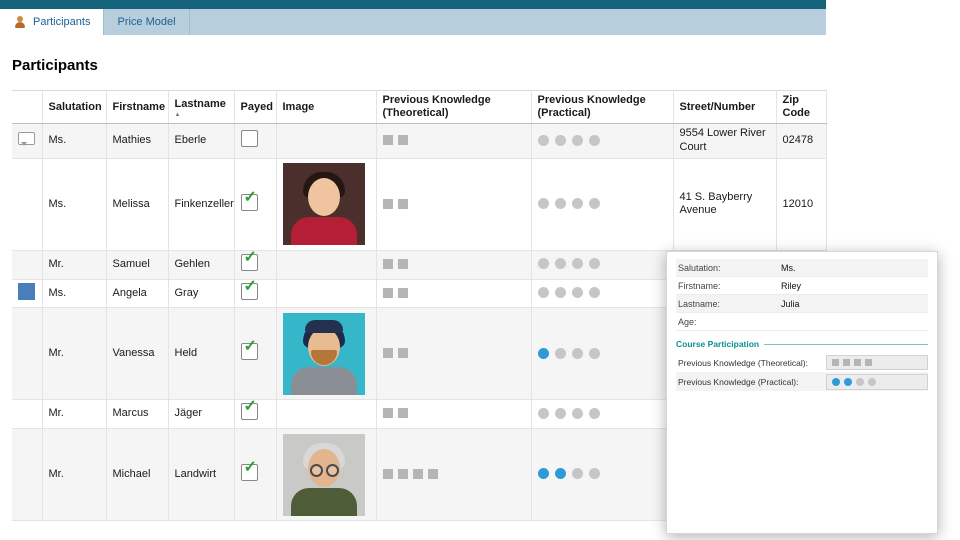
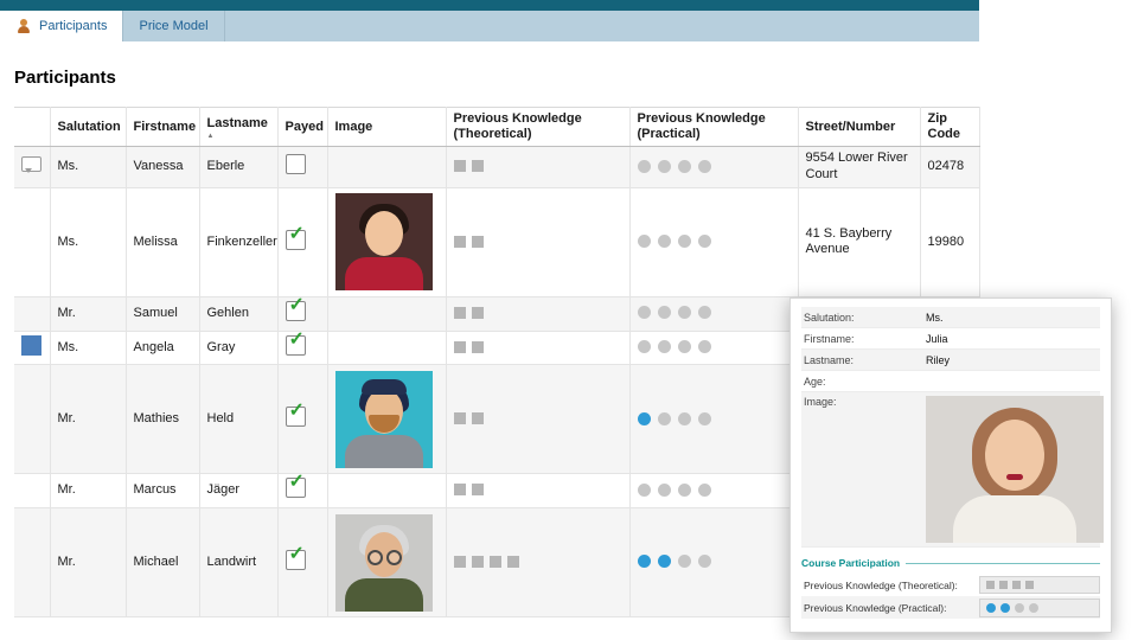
  Participants
  Price Model
  Participants
  	Salutation	Firstname	Lastname	Payed	Image	Previous Knowledge (Theoretical)	Previous Knowledge (Practical)	Street/Number	Zip Code
- 	Ms.	Mathies	Eberle					9554 Lower River Court	02478
+ 	Ms.	Vanessa	Eberle					9554 Lower River Court	02478
- 	Ms.	Melissa	Finkenzeller	✓				41 S. Bayberry Avenue	12010
+ 	Ms.	Melissa	Finkenzeller	✓				41 S. Bayberry Avenue	19980
  	Ms.	Angela	Gray	✓
- 	Mr.	Vanessa	Held	✓
+ 	Mr.	Mathies	Held	✓
  	Mr.	Marcus	Jäger	✓
  	Mr.	Michael	Landwirt	✓
  Salutation:
  Ms.
  Firstname:
- Riley
+ Julia
  Lastname:
- Julia
+ Riley
  Age:
+ Image:
  Course Participation
  Previous Knowledge (Theoretical):
  Previous Knowledge (Practical):
